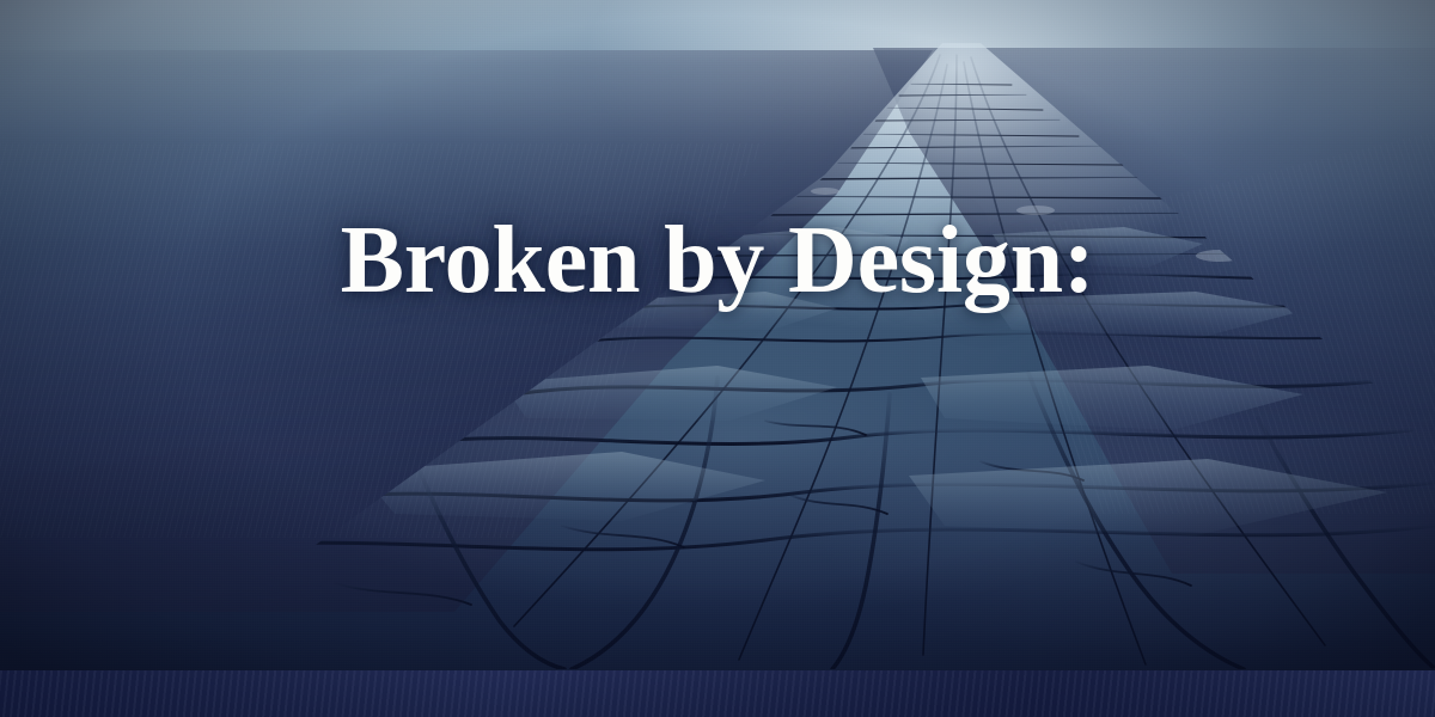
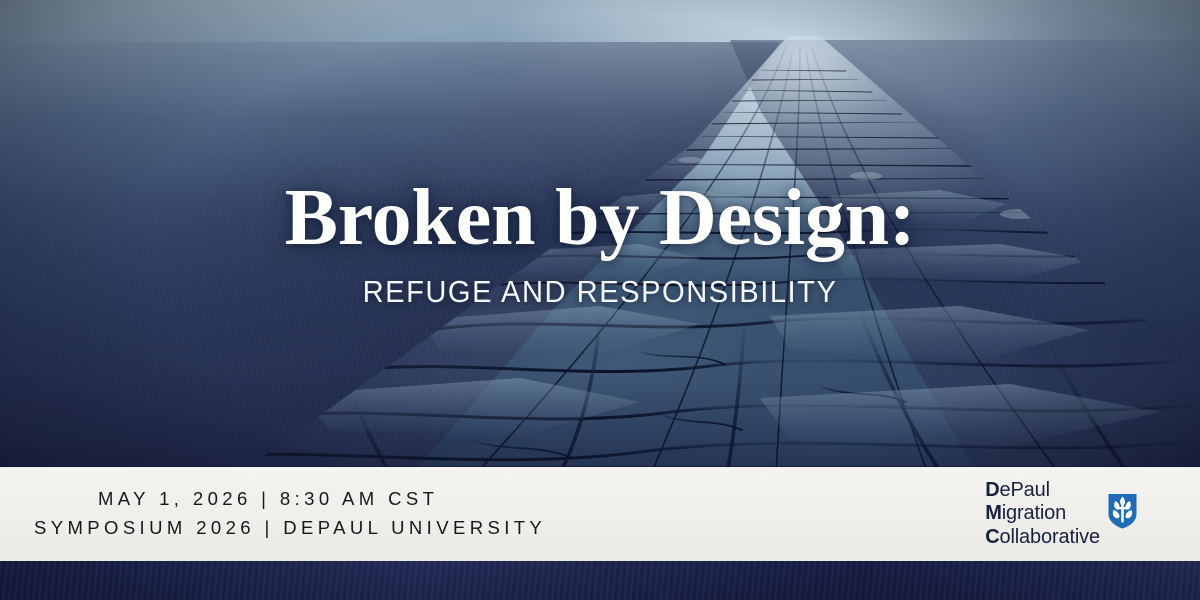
  Broken by Design:
+ REFUGE AND RESPONSIBILITY
+ MAY 1, 2026 | 8:30 AM CST
+ SYMPOSIUM 2026 | DEPAUL UNIVERSITY
+ DePaul
+ Migration
+ Collaborative
